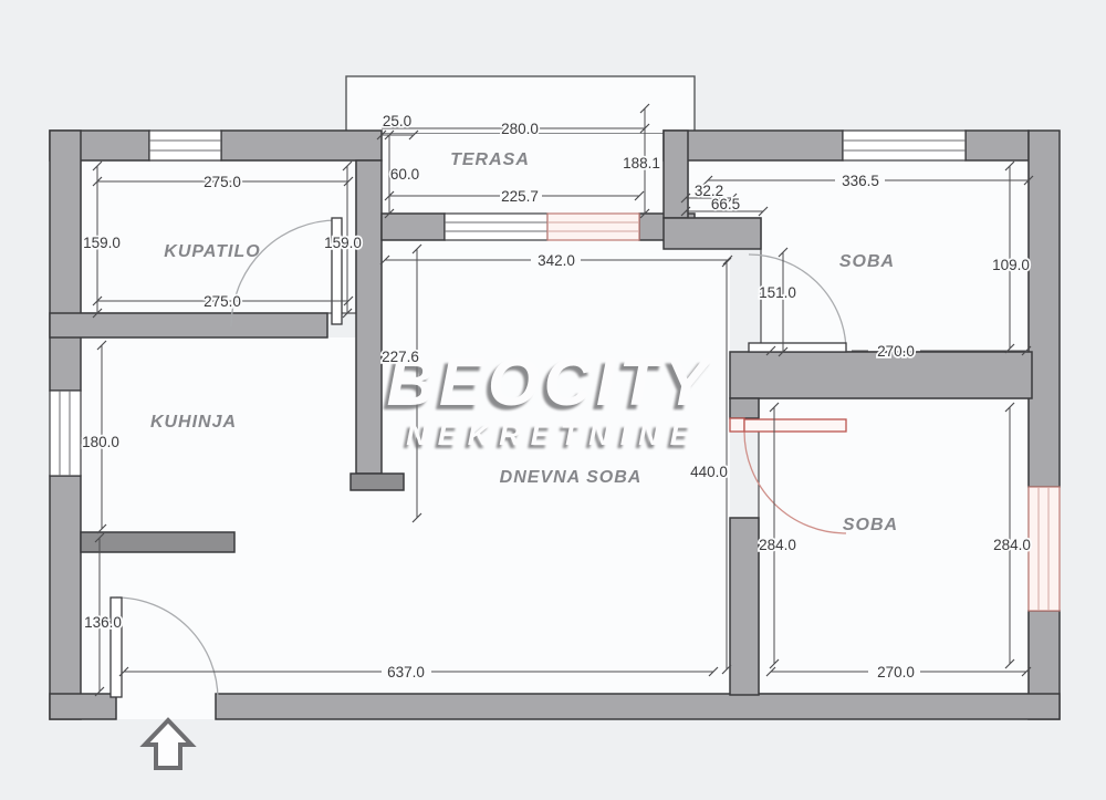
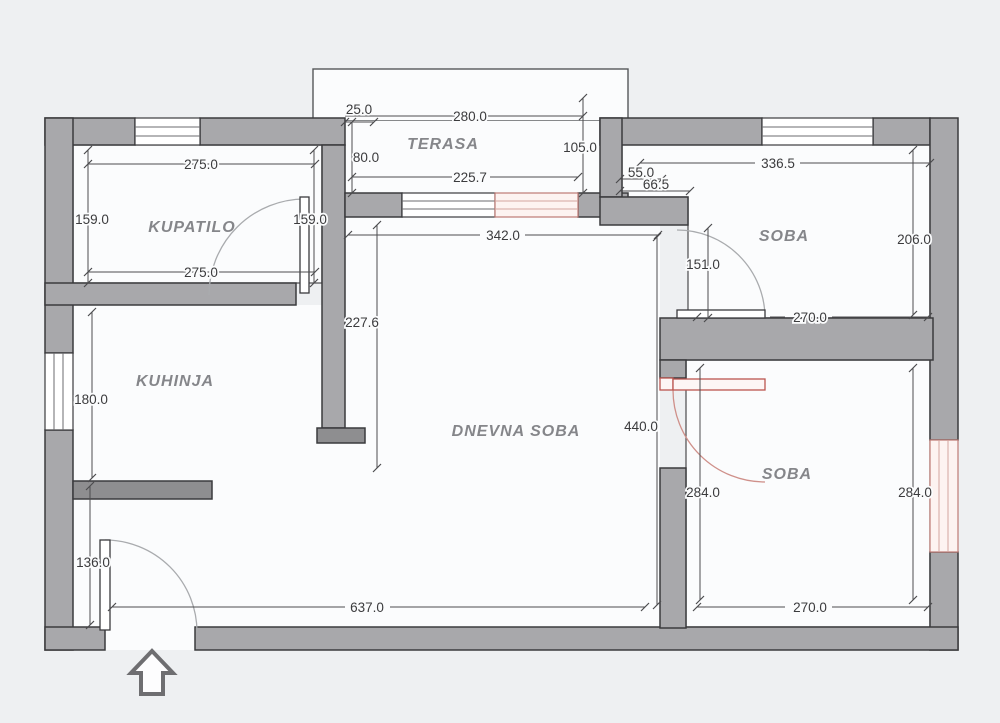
- BEOCITY
- NEKRETNINE
  KUPATILO
  TERASA
  KUHINJA
  DNEVNA SOBA
  SOBA
  SOBA
  275.0
  275.0
  159.0
  159.0
  25.0
  280.0
- 60.0
+ 80.0
- 188.1
+ 105.0
  225.7
  342.0
  227.6
  440.0
  637.0
  180.0
  136.0
  336.5
- 32.2
+ 55.0
  66.5
- 109.0
+ 206.0
  151.0
  270.0
  284.0
  284.0
  270.0
